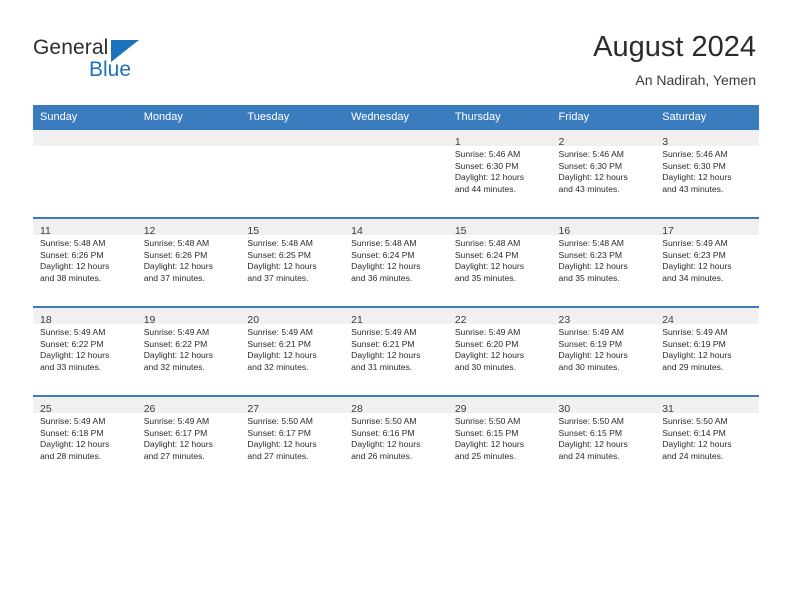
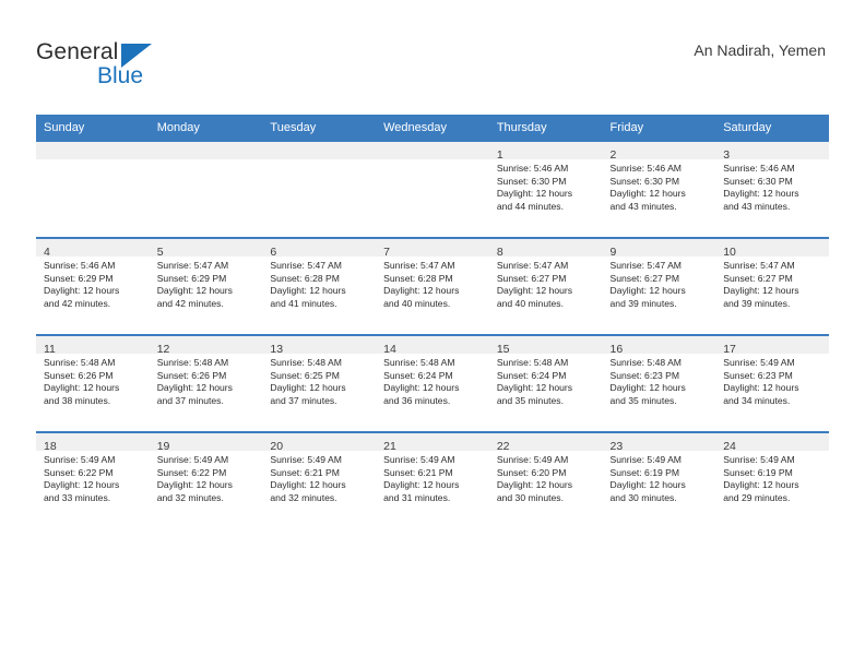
  General
  Blue
- August 2024
  An Nadirah, Yemen
  Sunday	Monday	Tuesday	Wednesday	Thursday	Friday	Saturday
  				1Sunrise: 5:46 AMSunset: 6:30 PMDaylight: 12 hoursand 44 minutes.	2Sunrise: 5:46 AMSunset: 6:30 PMDaylight: 12 hoursand 43 minutes.	3Sunrise: 5:46 AMSunset: 6:30 PMDaylight: 12 hoursand 43 minutes.
+ 4Sunrise: 5:46 AMSunset: 6:29 PMDaylight: 12 hoursand 42 minutes.	5Sunrise: 5:47 AMSunset: 6:29 PMDaylight: 12 hoursand 42 minutes.	6Sunrise: 5:47 AMSunset: 6:28 PMDaylight: 12 hoursand 41 minutes.	7Sunrise: 5:47 AMSunset: 6:28 PMDaylight: 12 hoursand 40 minutes.	8Sunrise: 5:47 AMSunset: 6:27 PMDaylight: 12 hoursand 40 minutes.	9Sunrise: 5:47 AMSunset: 6:27 PMDaylight: 12 hoursand 39 minutes.	10Sunrise: 5:47 AMSunset: 6:27 PMDaylight: 12 hoursand 39 minutes.
- 11Sunrise: 5:48 AMSunset: 6:26 PMDaylight: 12 hoursand 38 minutes.	12Sunrise: 5:48 AMSunset: 6:26 PMDaylight: 12 hoursand 37 minutes.	15Sunrise: 5:48 AMSunset: 6:25 PMDaylight: 12 hoursand 37 minutes.	14Sunrise: 5:48 AMSunset: 6:24 PMDaylight: 12 hoursand 36 minutes.	15Sunrise: 5:48 AMSunset: 6:24 PMDaylight: 12 hoursand 35 minutes.	16Sunrise: 5:48 AMSunset: 6:23 PMDaylight: 12 hoursand 35 minutes.	17Sunrise: 5:49 AMSunset: 6:23 PMDaylight: 12 hoursand 34 minutes.
+ 11Sunrise: 5:48 AMSunset: 6:26 PMDaylight: 12 hoursand 38 minutes.	12Sunrise: 5:48 AMSunset: 6:26 PMDaylight: 12 hoursand 37 minutes.	13Sunrise: 5:48 AMSunset: 6:25 PMDaylight: 12 hoursand 37 minutes.	14Sunrise: 5:48 AMSunset: 6:24 PMDaylight: 12 hoursand 36 minutes.	15Sunrise: 5:48 AMSunset: 6:24 PMDaylight: 12 hoursand 35 minutes.	16Sunrise: 5:48 AMSunset: 6:23 PMDaylight: 12 hoursand 35 minutes.	17Sunrise: 5:49 AMSunset: 6:23 PMDaylight: 12 hoursand 34 minutes.
  18Sunrise: 5:49 AMSunset: 6:22 PMDaylight: 12 hoursand 33 minutes.	19Sunrise: 5:49 AMSunset: 6:22 PMDaylight: 12 hoursand 32 minutes.	20Sunrise: 5:49 AMSunset: 6:21 PMDaylight: 12 hoursand 32 minutes.	21Sunrise: 5:49 AMSunset: 6:21 PMDaylight: 12 hoursand 31 minutes.	22Sunrise: 5:49 AMSunset: 6:20 PMDaylight: 12 hoursand 30 minutes.	23Sunrise: 5:49 AMSunset: 6:19 PMDaylight: 12 hoursand 30 minutes.	24Sunrise: 5:49 AMSunset: 6:19 PMDaylight: 12 hoursand 29 minutes.
- 25Sunrise: 5:49 AMSunset: 6:18 PMDaylight: 12 hoursand 28 minutes.	26Sunrise: 5:49 AMSunset: 6:17 PMDaylight: 12 hoursand 27 minutes.	27Sunrise: 5:50 AMSunset: 6:17 PMDaylight: 12 hoursand 27 minutes.	28Sunrise: 5:50 AMSunset: 6:16 PMDaylight: 12 hoursand 26 minutes.	29Sunrise: 5:50 AMSunset: 6:15 PMDaylight: 12 hoursand 25 minutes.	30Sunrise: 5:50 AMSunset: 6:15 PMDaylight: 12 hoursand 24 minutes.	31Sunrise: 5:50 AMSunset: 6:14 PMDaylight: 12 hoursand 24 minutes.
